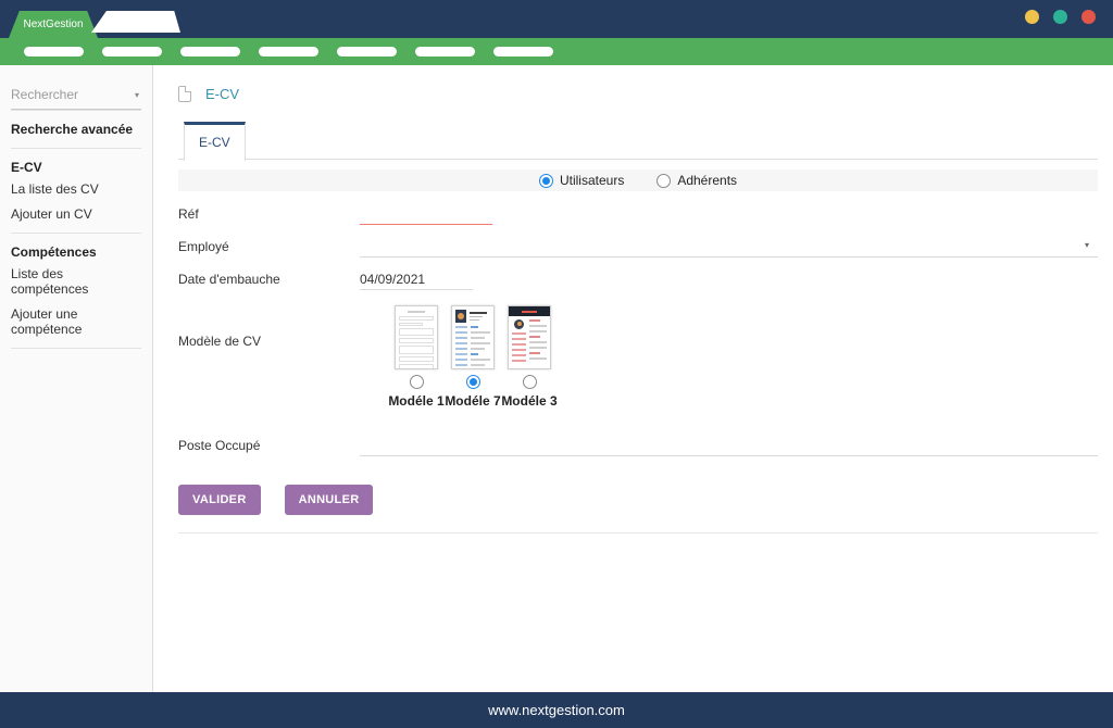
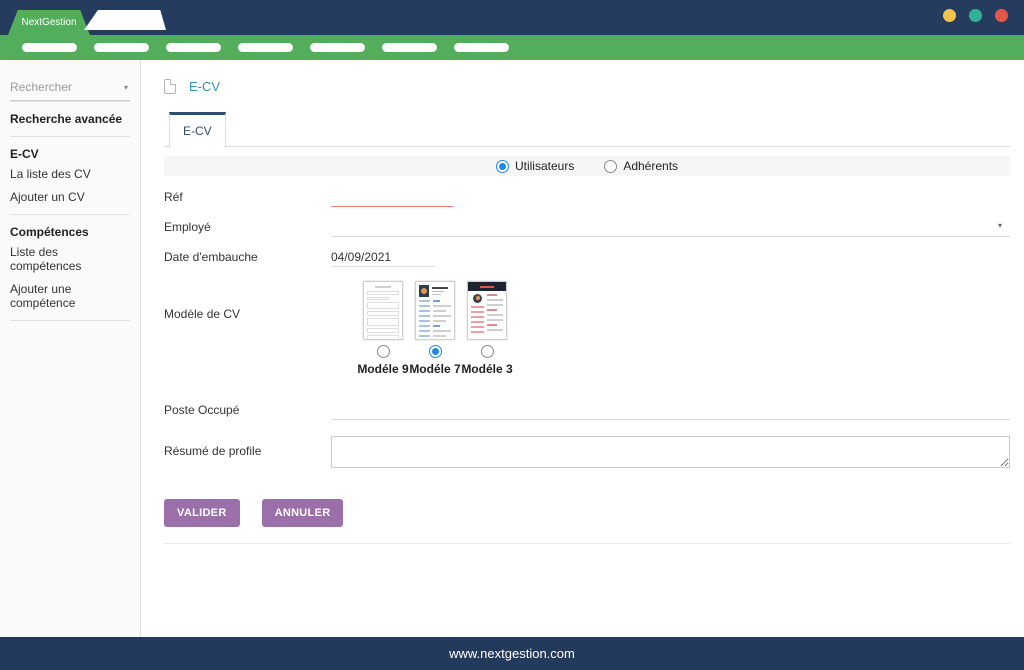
  NextGestion
  Rechercher
  ▾
  Recherche avancée
  E-CV
  La liste des CV
  Ajouter un CV
  Compétences
  Liste des compétences
  Ajouter une compétence
  E-CV
  E-CV
  Utilisateurs
  Adhérents
  Réf
  Employé
  ▾
  Date d'embauche
  04/09/2021
  Modèle de CV
- Modéle 1
+ Modéle 9
  Modéle 7
  Modéle 3
  Poste Occupé
+ Résumé de profile
  VALIDER
  ANNULER
  www.nextgestion.com
